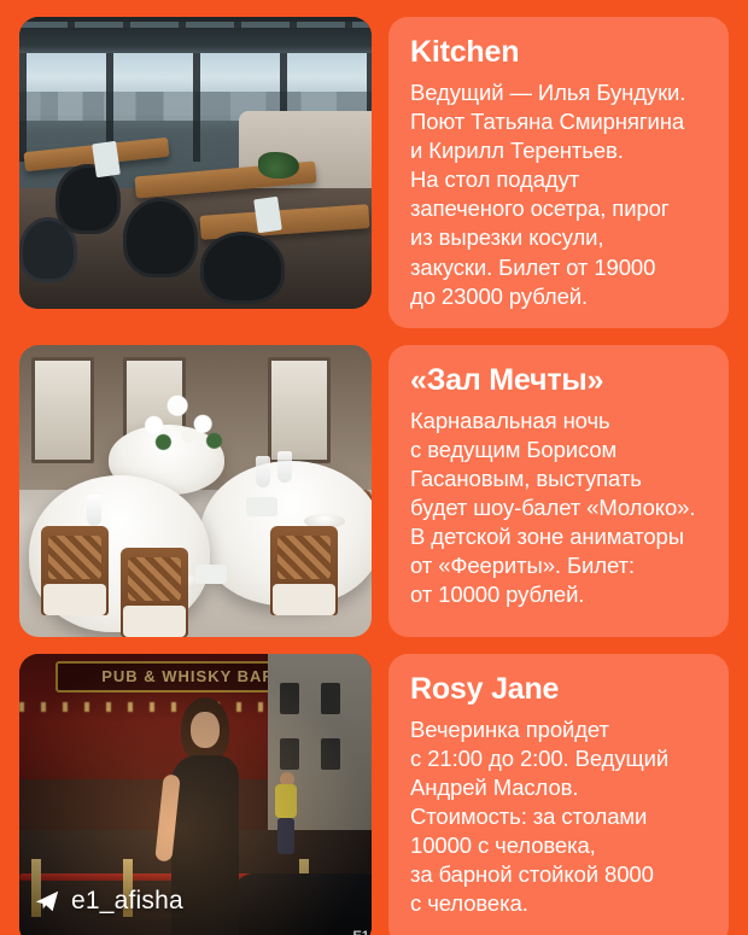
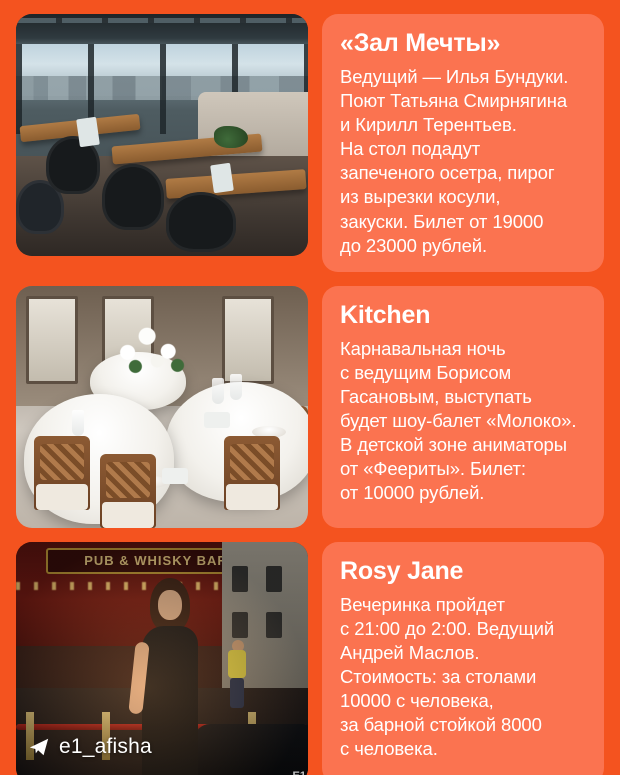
- Kitchen
+ «Зал Мечты»
  Ведущий — Илья Бундуки.
  Поют Татьяна Смирнягина
  и Кирилл Терентьев.
  На стол подадут
  запеченого осетра, пирог
  из вырезки косули,
  закуски. Билет от 19000
  до 23000 рублей.
- «Зал Мечты»
+ Kitchen
  Карнавальная ночь
  с ведущим Борисом
  Гасановым, выступать
  будет шоу-балет «Молоко».
  В детской зоне аниматоры
  от «Феериты». Билет:
  от 10000 рублей.
  Rosy Jane
  Вечеринка пройдет
  с 21:00 до 2:00. Ведущий
  Андрей Маслов.
  Стоимость: за столами
  10000 с человека,
  за барной стойкой 8000
  с человека.
  e1_afisha
